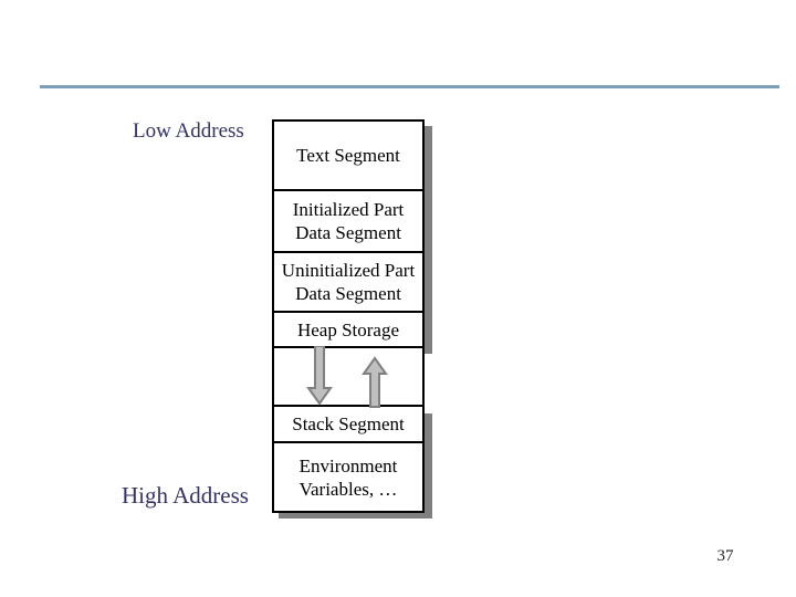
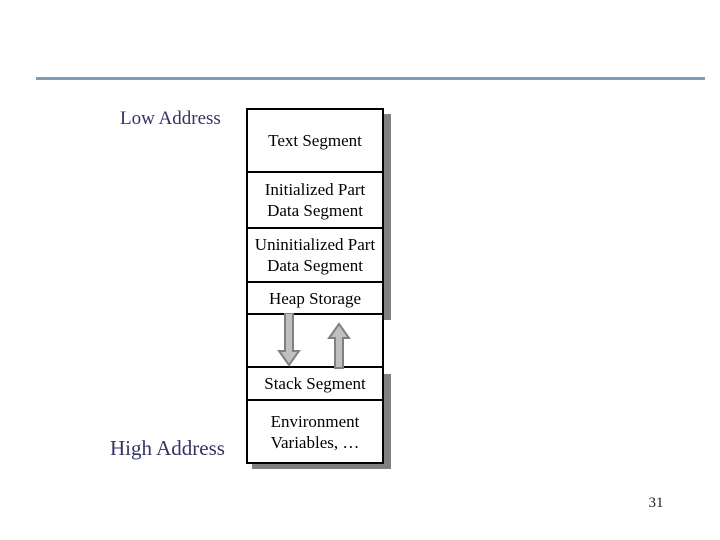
  Low Address
  High Address
  Text Segment
  Initialized Part
  Data Segment
  Uninitialized Part
  Data Segment
  Heap Storage
  Stack Segment
  Environment
  Variables, …
- 37
+ 31
